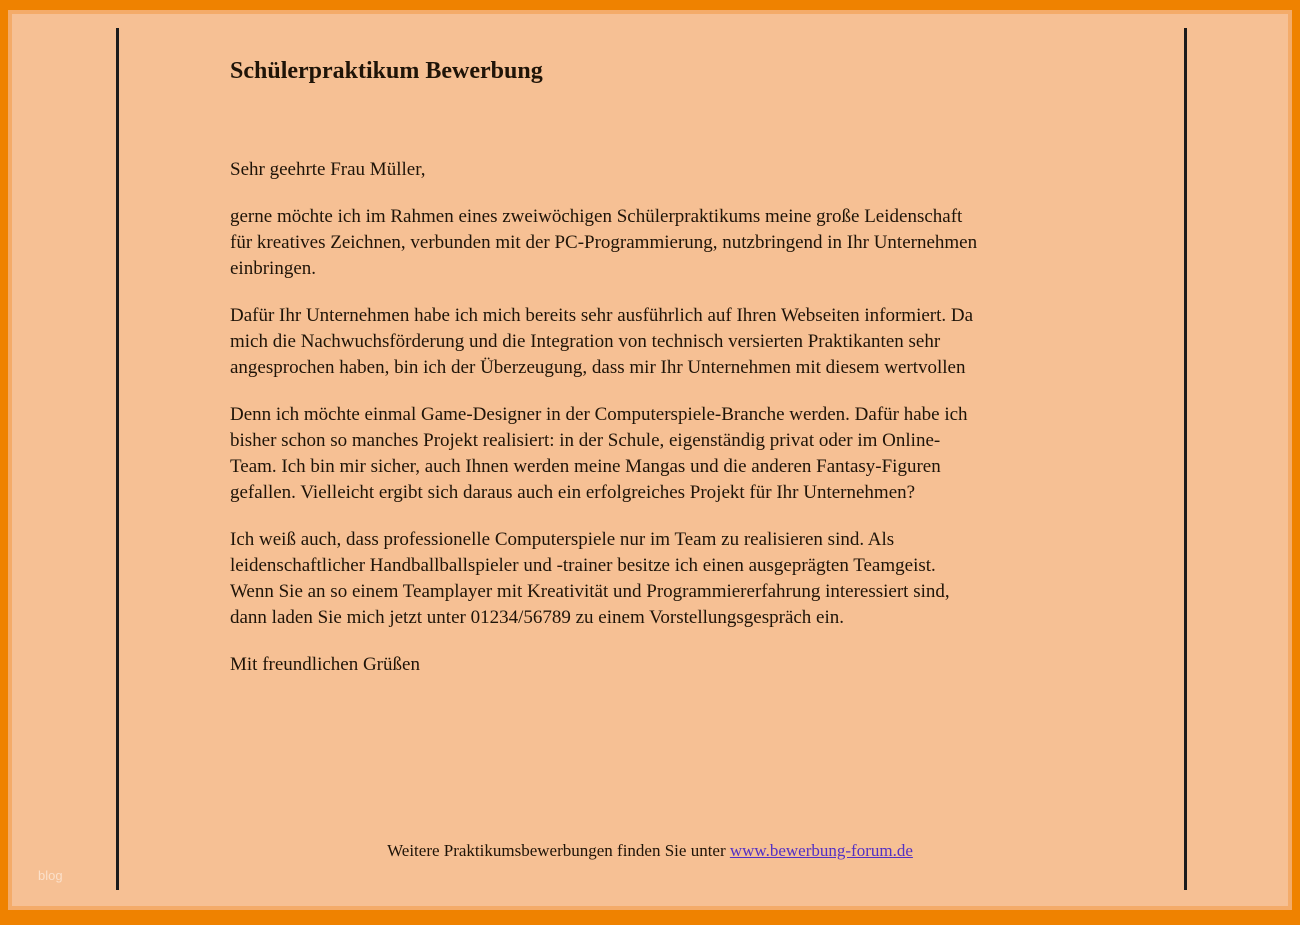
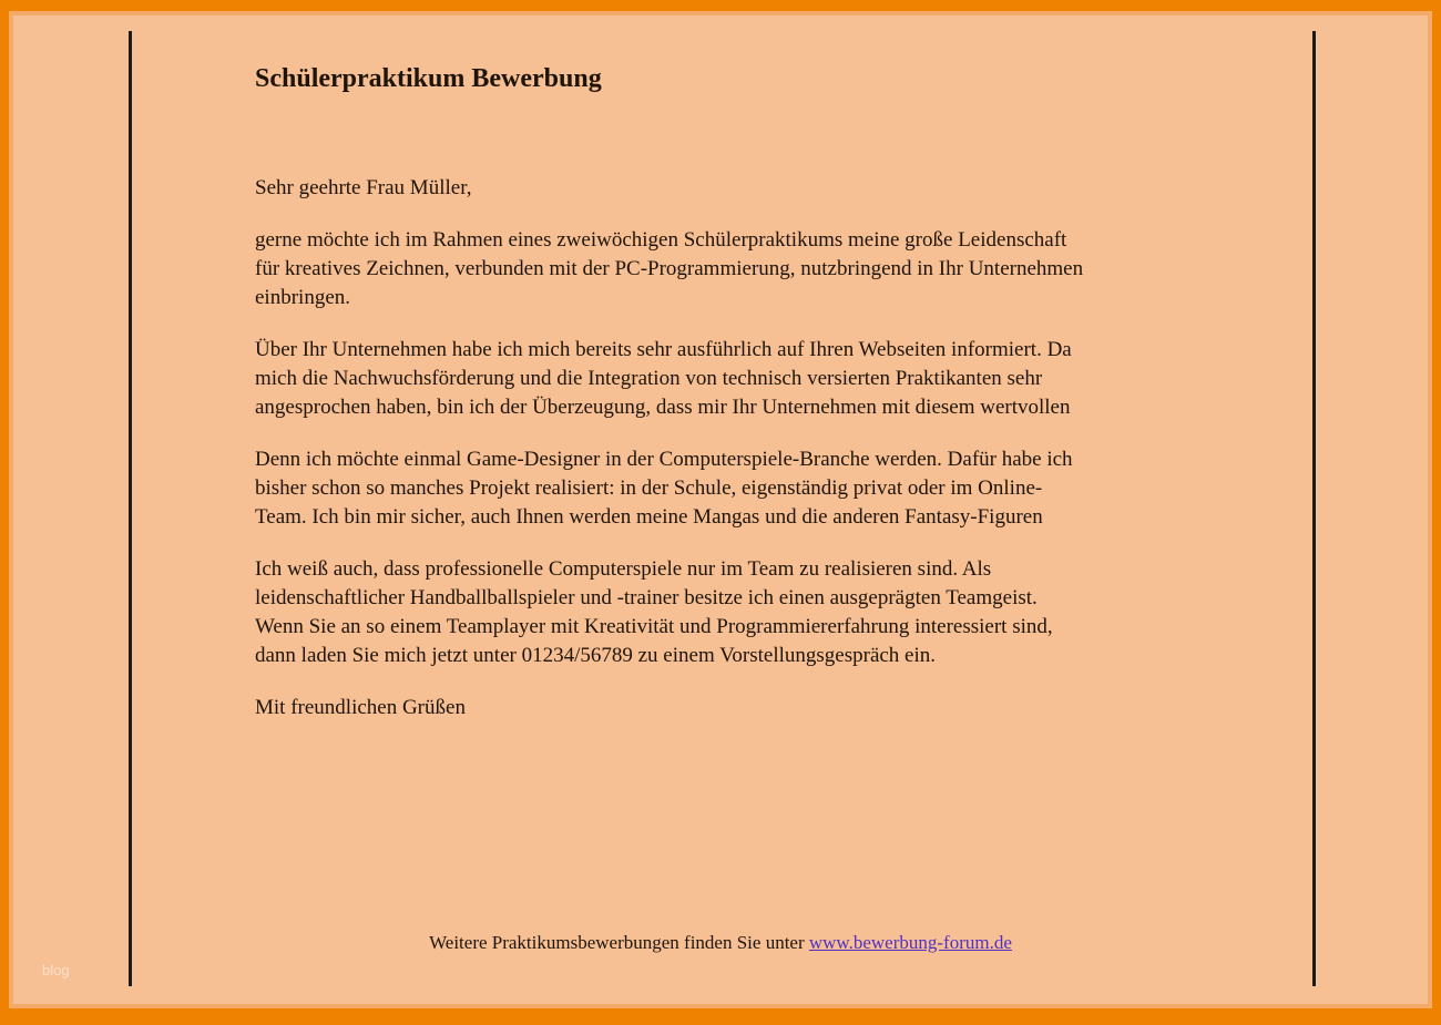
  Schülerpraktikum Bewerbung
  Sehr geehrte Frau Müller,
  gerne möchte ich im Rahmen eines zweiwöchigen Schülerpraktikums meine große Leidenschaft
  für kreatives Zeichnen, verbunden mit der PC-Programmierung, nutzbringend in Ihr Unternehmen
  einbringen.
- Dafür Ihr Unternehmen habe ich mich bereits sehr ausführlich auf Ihren Webseiten informiert. Da
+ Über Ihr Unternehmen habe ich mich bereits sehr ausführlich auf Ihren Webseiten informiert. Da
  mich die Nachwuchsförderung und die Integration von technisch versierten Praktikanten sehr
  angesprochen haben, bin ich der Überzeugung, dass mir Ihr Unternehmen mit diesem wertvollen
  Denn ich möchte einmal Game-Designer in der Computerspiele-Branche werden. Dafür habe ich
  bisher schon so manches Projekt realisiert: in der Schule, eigenständig privat oder im Online-
  Team. Ich bin mir sicher, auch Ihnen werden meine Mangas und die anderen Fantasy-Figuren
- gefallen. Vielleicht ergibt sich daraus auch ein erfolgreiches Projekt für Ihr Unternehmen?
  Ich weiß auch, dass professionelle Computerspiele nur im Team zu realisieren sind. Als
  leidenschaftlicher Handballballspieler und -trainer besitze ich einen ausgeprägten Teamgeist.
  Wenn Sie an so einem Teamplayer mit Kreativität und Programmiererfahrung interessiert sind,
  dann laden Sie mich jetzt unter 01234/56789 zu einem Vorstellungsgespräch ein.
  Mit freundlichen Grüßen
  Weitere Praktikumsbewerbungen finden Sie unter www.bewerbung-forum.de
  blog
